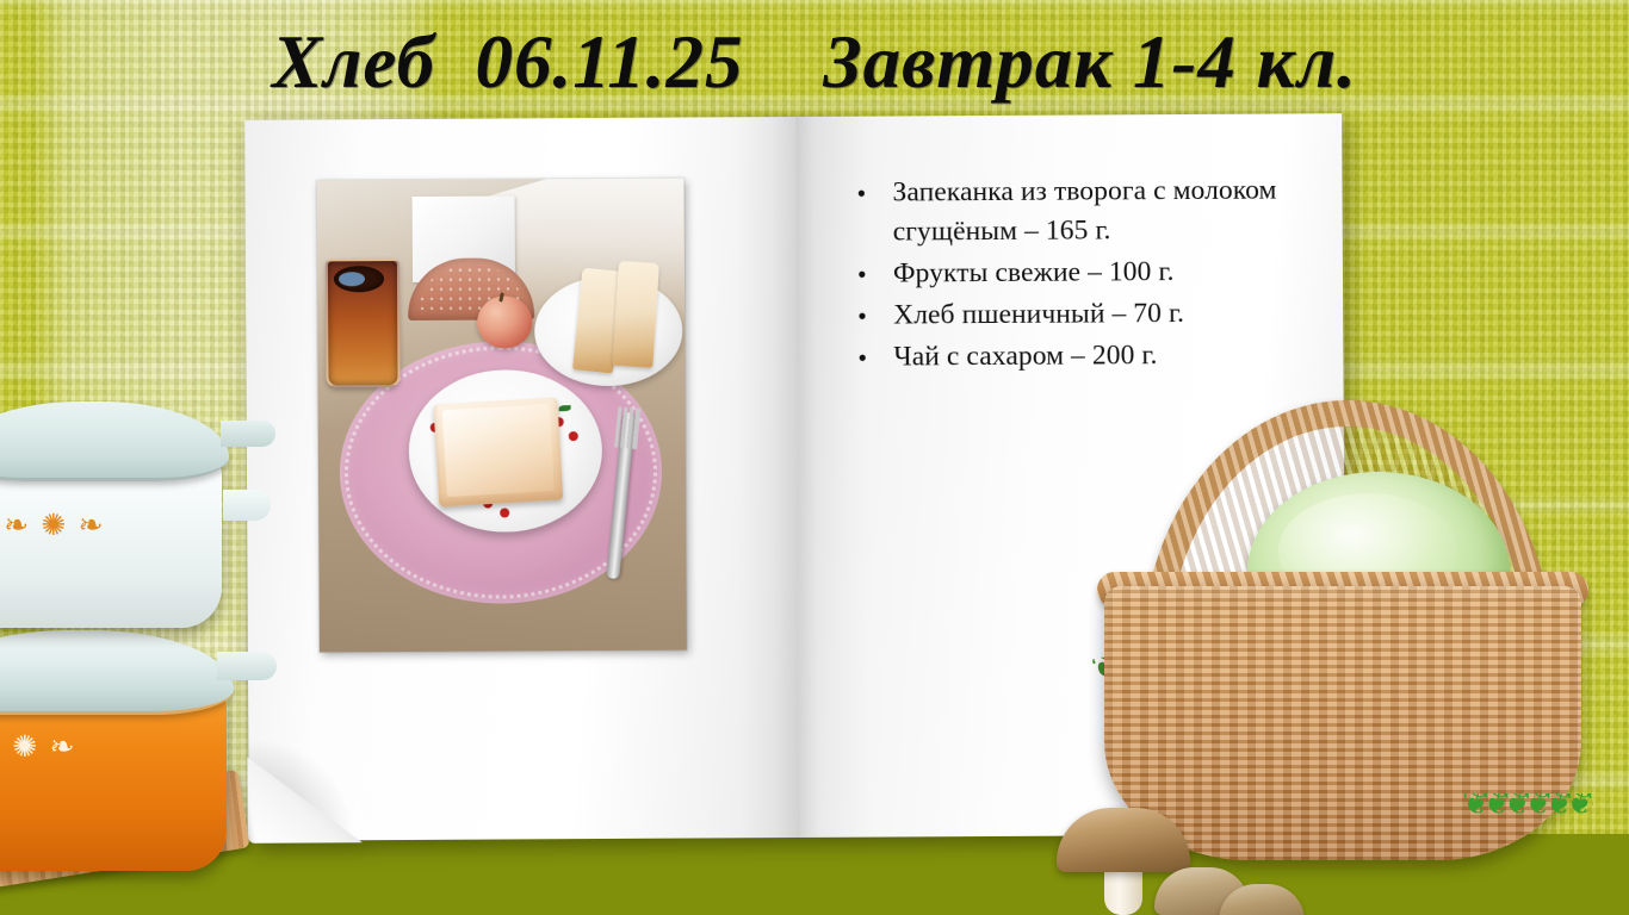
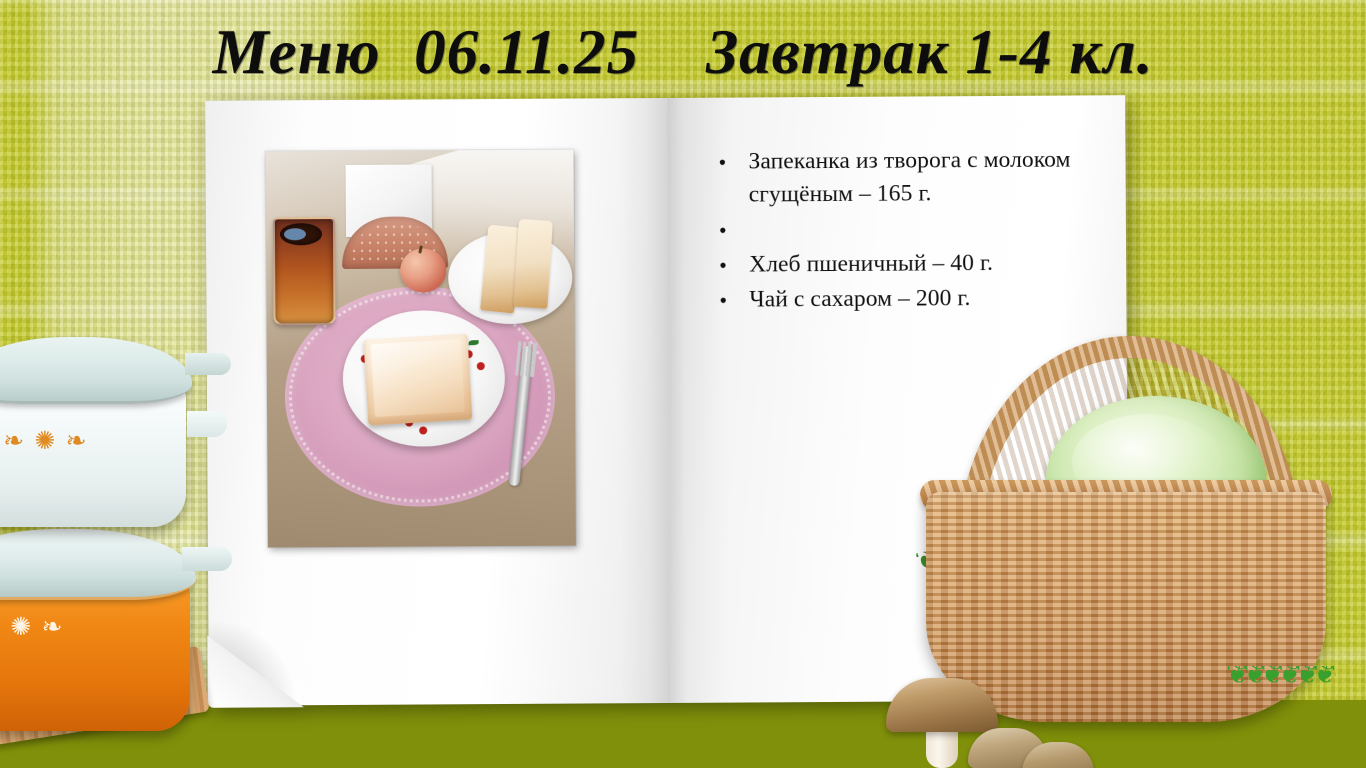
- Хлеб 06.11.25 Завтрак 1-4 кл.
+ Меню 06.11.25 Завтрак 1-4 кл.
  •
  Запеканка из творога с молоком сгущёным – 165 г.
  •
- Фрукты свежие – 100 г.
  •
- Хлеб пшеничный – 70 г.
+ Хлеб пшеничный – 40 г.
  •
  Чай с сахаром – 200 г.
  ❧ ✺ ❧
